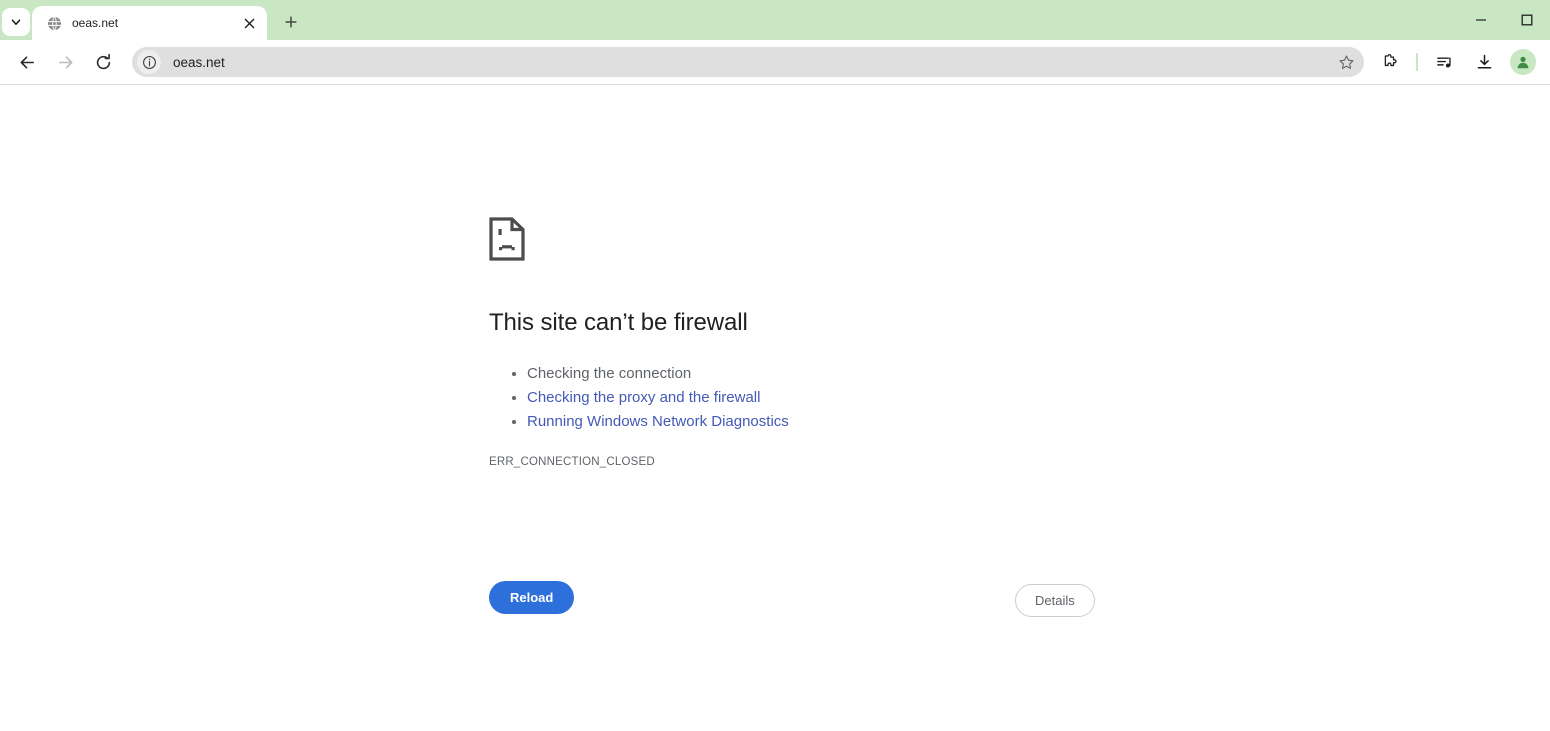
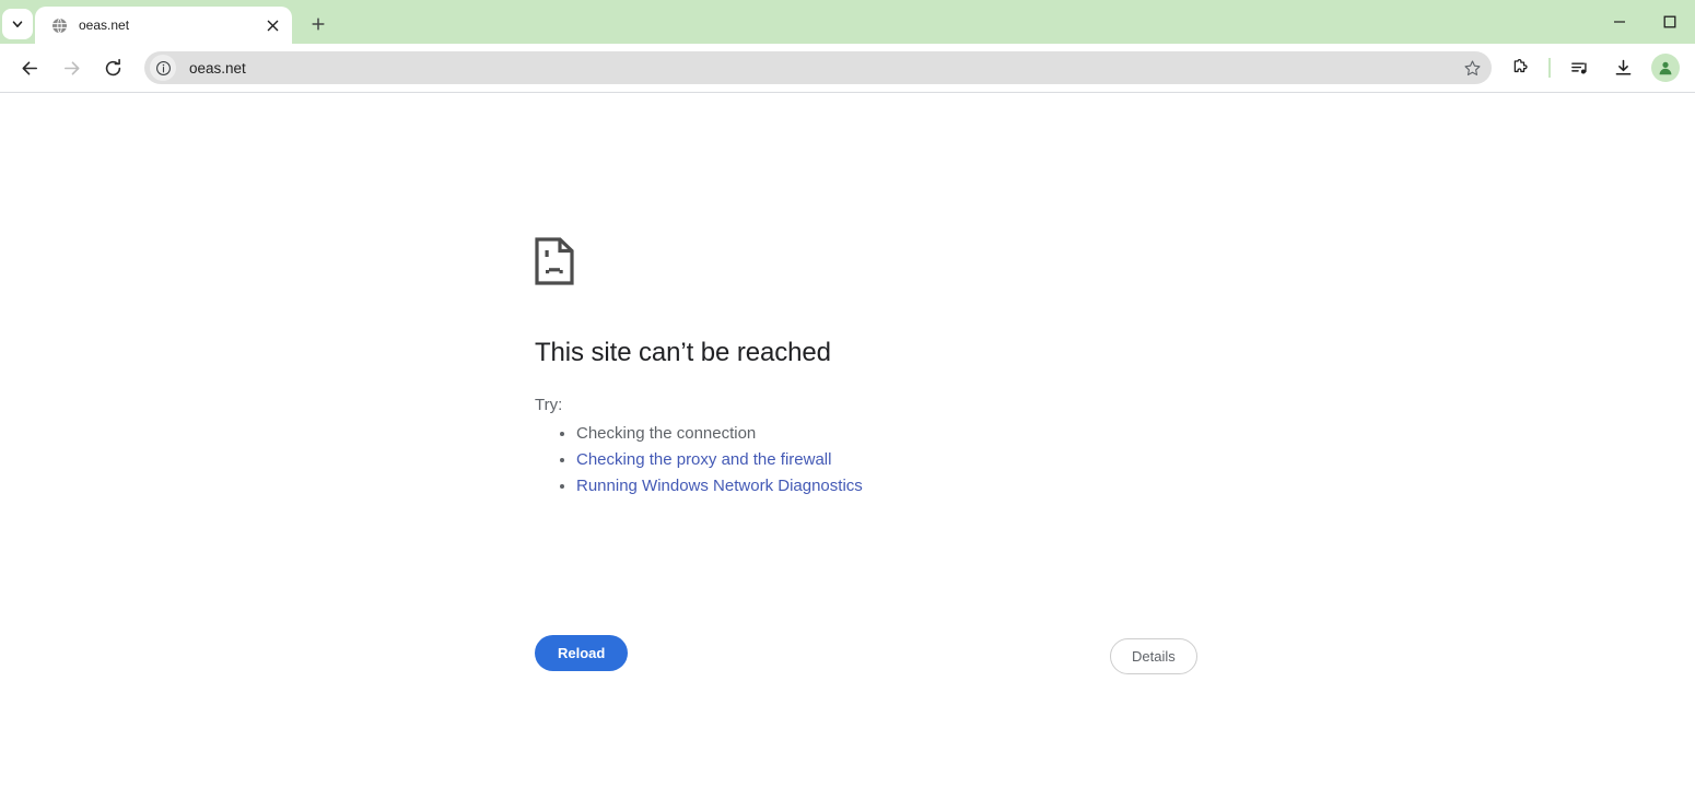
  oeas.net
  oeas.net
- This site can’t be firewall
+ This site can’t be reached
+ Try:
  Checking the connection
  Checking the proxy and the firewall
  Running Windows Network Diagnostics
- ERR_CONNECTION_CLOSED
  Reload
  Details
